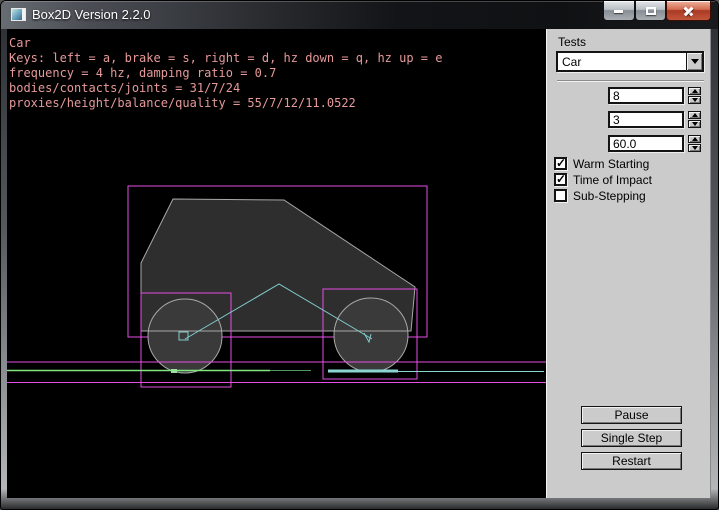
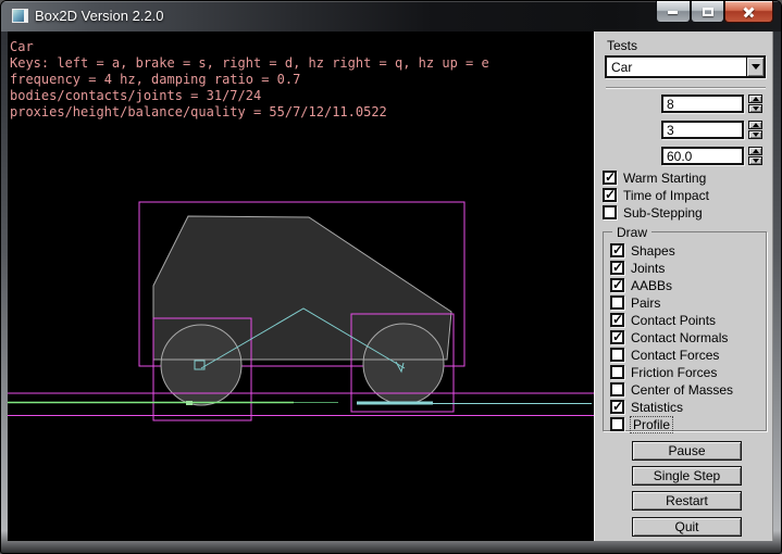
  Box2D Version 2.2.0
  Car
- Keys: left = a, brake = s, right = d, hz down = q, hz up = e
+ Keys: left = a, brake = s, right = d, hz right = q, hz up = e
  frequency = 4 hz, damping ratio = 0.7
  bodies/contacts/joints = 31/7/24
  proxies/height/balance/quality = 55/7/12/11.0522
  Tests
  Car
  8
  3
  60.0
  Warm Starting
  Time of Impact
  Sub-Stepping
+ Draw
+ Shapes
+ Joints
+ AABBs
+ Pairs
+ Contact Points
+ Contact Normals
+ Contact Forces
+ Friction Forces
+ Center of Masses
+ Statistics
+ Profile
  Pause
  Single Step
  Restart
+ Quit
